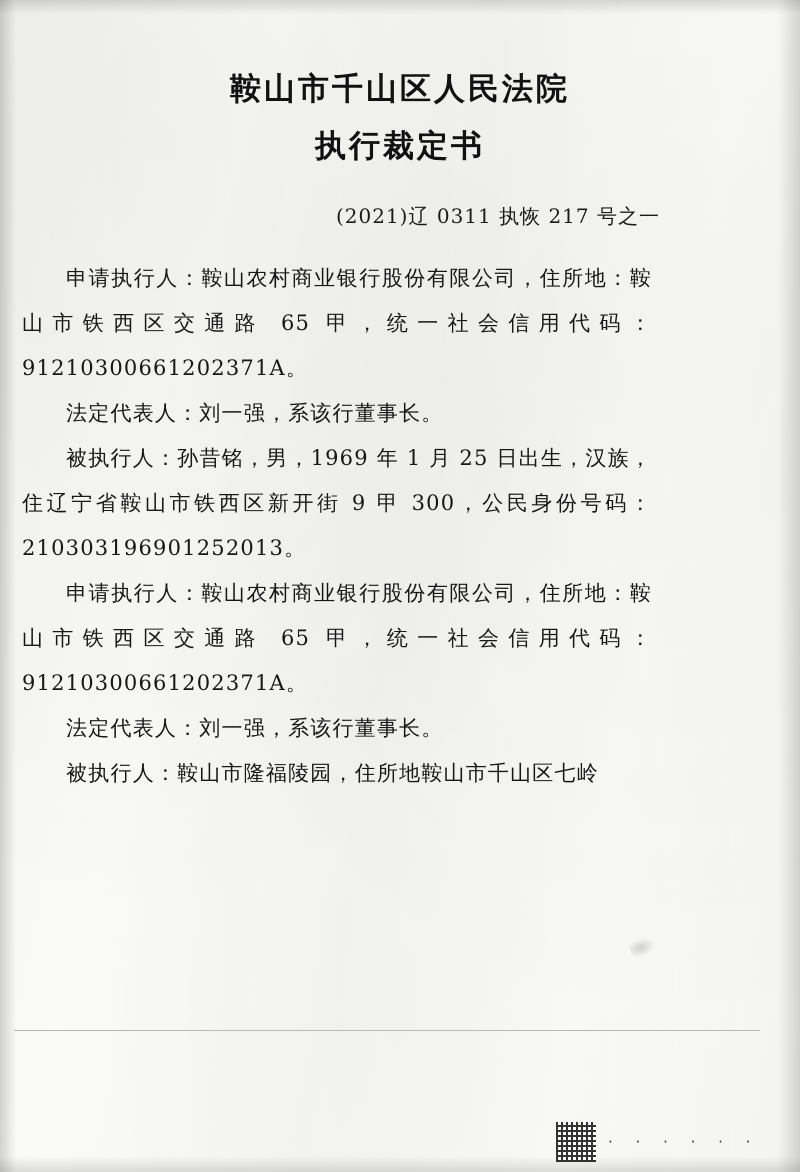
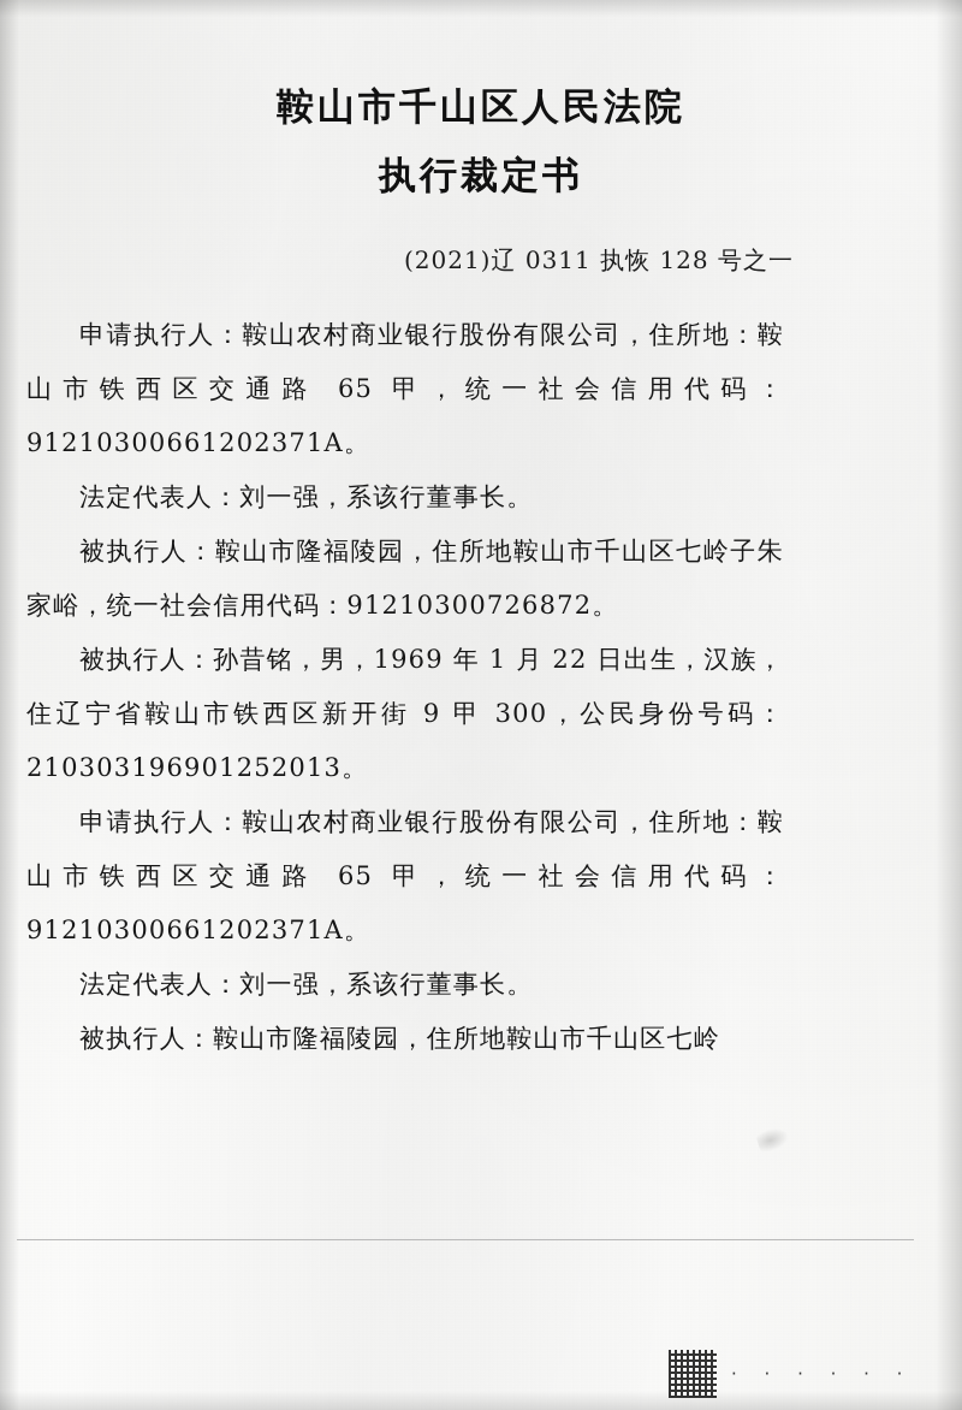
  鞍山市千山区人民法院
  执行裁定书
- (2021)辽 0311 执恢 217 号之一
+ (2021)辽 0311 执恢 128 号之一
  申请执行人：鞍山农村商业银行股份有限公司，住所地：鞍山市铁西区交通路 65 甲，统一社会信用代码：91210300661202371A。
  法定代表人：刘一强，系该行董事长。
+ 被执行人：鞍山市隆福陵园，住所地鞍山市千山区七岭子朱家峪，统一社会信用代码：91210300726872。
- 被执行人：孙昔铭，男，1969 年 1 月 25 日出生，汉族，住辽宁省鞍山市铁西区新开街 9 甲 300，公民身份号码：210303196901252013。
+ 被执行人：孙昔铭，男，1969 年 1 月 22 日出生，汉族，住辽宁省鞍山市铁西区新开街 9 甲 300，公民身份号码：210303196901252013。
  申请执行人：鞍山农村商业银行股份有限公司，住所地：鞍山市铁西区交通路 65 甲，统一社会信用代码：91210300661202371A。
  法定代表人：刘一强，系该行董事长。
  被执行人：鞍山市隆福陵园，住所地鞍山市千山区七岭
  · · · · · ·
